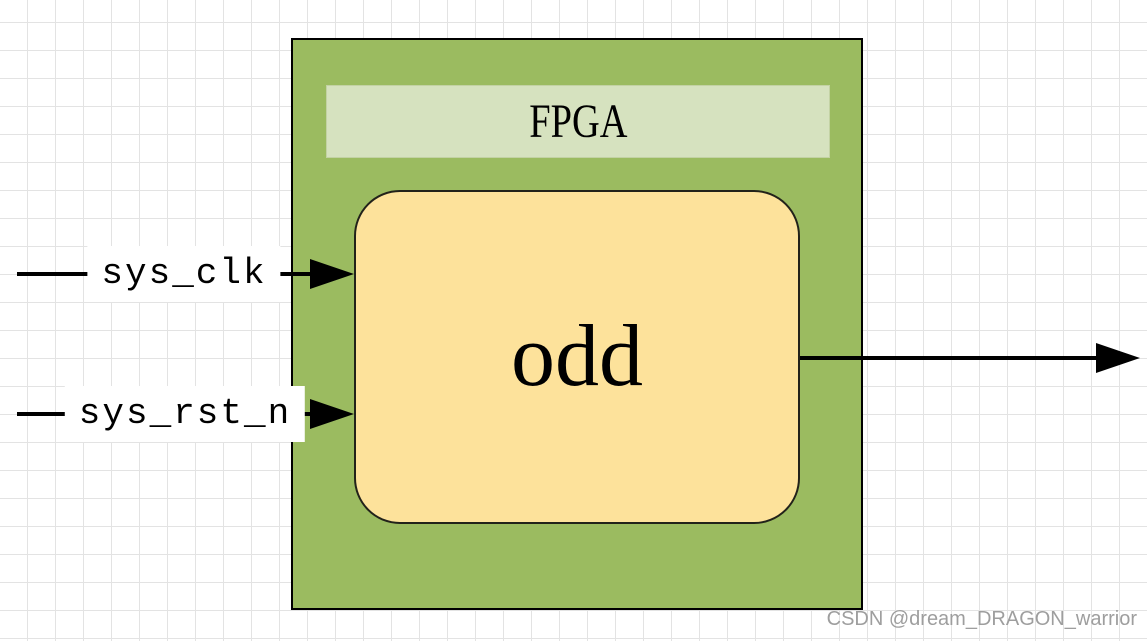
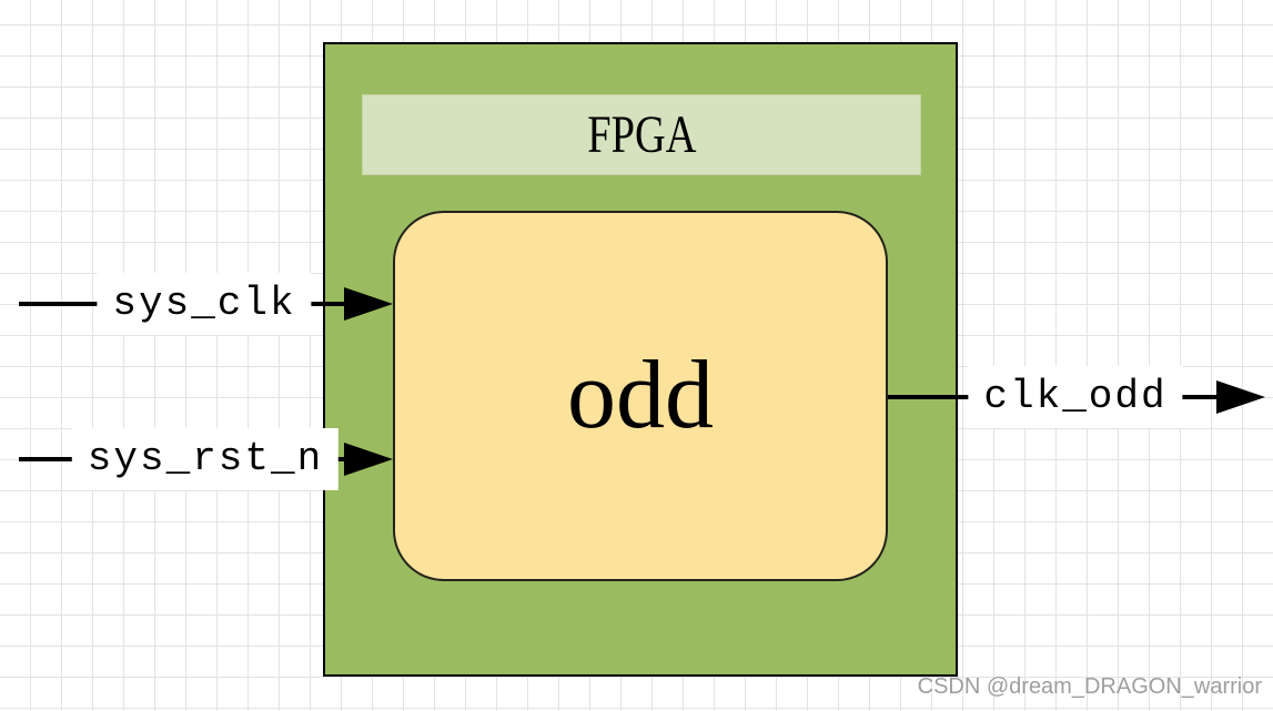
  FPGA
  odd
  sys_clk
  sys_rst_n
+ clk_odd
  CSDN @dream_DRAGON_warrior
